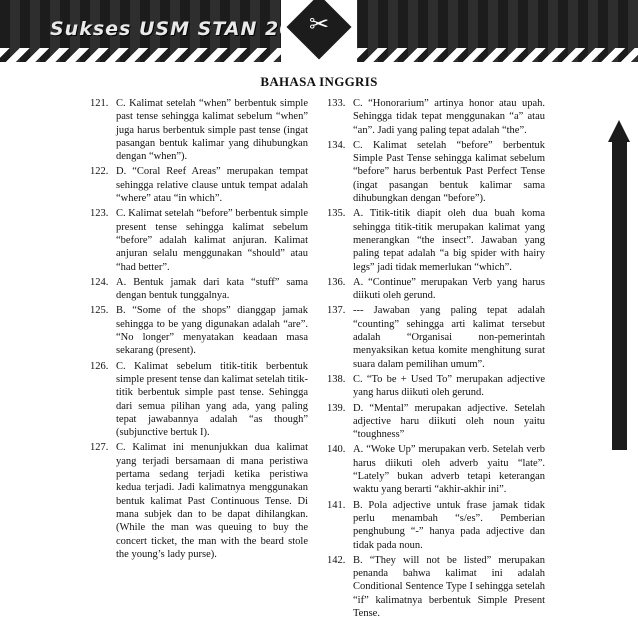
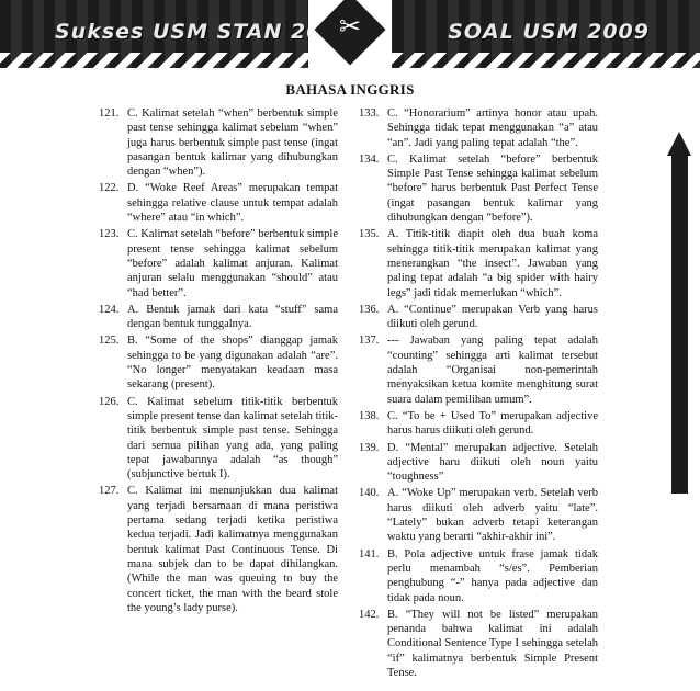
  Sukses USM STAN 2
+ SOAL USM 2009
  ✂
  BAHASA INGGRIS
  121.
  C. Kalimat setelah “when” berbentuk simple past tense sehingga kalimat sebelum “when” juga harus berbentuk simple past tense (ingat pasangan bentuk kalimar yang dihubungkan dengan “when”).
  122.
- D. “Coral Reef Areas” merupakan tempat sehingga relative clause untuk tempat adalah “where” atau “in which”.
+ D. “Woke Reef Areas” merupakan tempat sehingga relative clause untuk tempat adalah “where” atau “in which”.
  123.
  C. Kalimat setelah “before” berbentuk simple present tense sehingga kalimat sebelum “before” adalah kalimat anjuran. Kalimat anjuran selalu menggunakan “should” atau “had better”.
  124.
  A. Bentuk jamak dari kata “stuff” sama dengan bentuk tunggalnya.
  125.
  B. “Some of the shops” dianggap jamak sehingga to be yang digunakan adalah “are”. “No longer” menyatakan keadaan masa sekarang (present).
  126.
  C. Kalimat sebelum titik-titik berbentuk simple present tense dan kalimat setelah titik-titik berbentuk simple past tense. Sehingga dari semua pilihan yang ada, yang paling tepat jawabannya adalah “as though” (subjunctive bertuk I).
  127.
  C. Kalimat ini menunjukkan dua kalimat yang terjadi bersamaan di mana peristiwa pertama sedang terjadi ketika peristiwa kedua terjadi. Jadi kalimatnya menggunakan bentuk kalimat Past Continuous Tense. Di mana subjek dan to be dapat dihilangkan. (While the man was queuing to buy the concert ticket, the man with the beard stole the young’s lady purse).
  133.
  C. “Honorarium” artinya honor atau upah. Sehingga tidak tepat menggunakan “a” atau “an”. Jadi yang paling tepat adalah “the”.
  134.
- C. Kalimat setelah “before” berbentuk Simple Past Tense sehingga kalimat sebelum “before” harus berbentuk Past Perfect Tense (ingat pasangan bentuk kalimar sama dihubungkan dengan “before”).
+ C. Kalimat setelah “before” berbentuk Simple Past Tense sehingga kalimat sebelum “before” harus berbentuk Past Perfect Tense (ingat pasangan bentuk kalimar yang dihubungkan dengan “before”).
  135.
  A. Titik-titik diapit oleh dua buah koma sehingga titik-titik merupakan kalimat yang menerangkan “the insect”. Jawaban yang paling tepat adalah “a big spider with hairy legs” jadi tidak memerlukan “which”.
  136.
  A. “Continue” merupakan Verb yang harus diikuti oleh gerund.
  137.
  --- Jawaban yang paling tepat adalah “counting” sehingga arti kalimat tersebut adalah “Organisai non-pemerintah menyaksikan ketua komite menghitung surat suara dalam pemilihan umum”.
  138.
- C. “To be + Used To” merupakan adjective yang harus diikuti oleh gerund.
+ C. “To be + Used To” merupakan adjective harus harus diikuti oleh gerund.
  139.
  D. “Mental” merupakan adjective. Setelah adjective haru diikuti oleh noun yaitu “toughness”
  140.
  A. “Woke Up” merupakan verb. Setelah verb harus diikuti oleh adverb yaitu “late”. “Lately” bukan adverb tetapi keterangan waktu yang berarti “akhir-akhir ini”.
  141.
  B. Pola adjective untuk frase jamak tidak perlu menambah “s/es”. Pemberian penghubung “-” hanya pada adjective dan tidak pada noun.
  142.
  B. “They will not be listed” merupakan penanda bahwa kalimat ini adalah Conditional Sentence Type I sehingga setelah “if” kalimatnya berbentuk Simple Present Tense.
